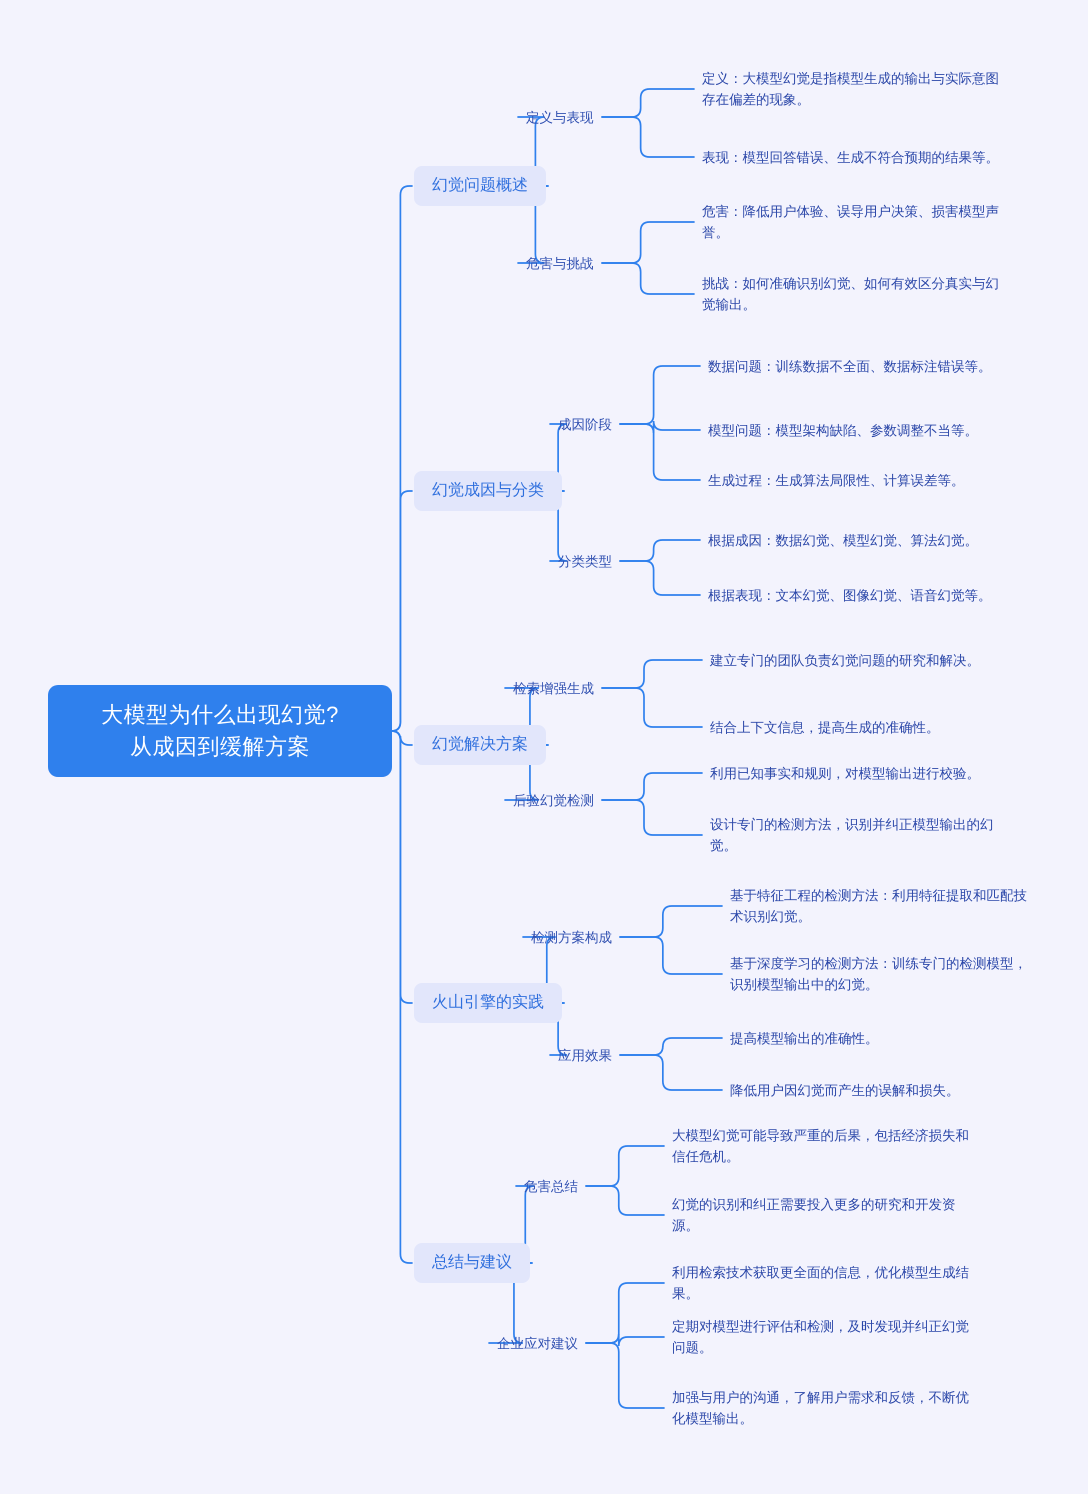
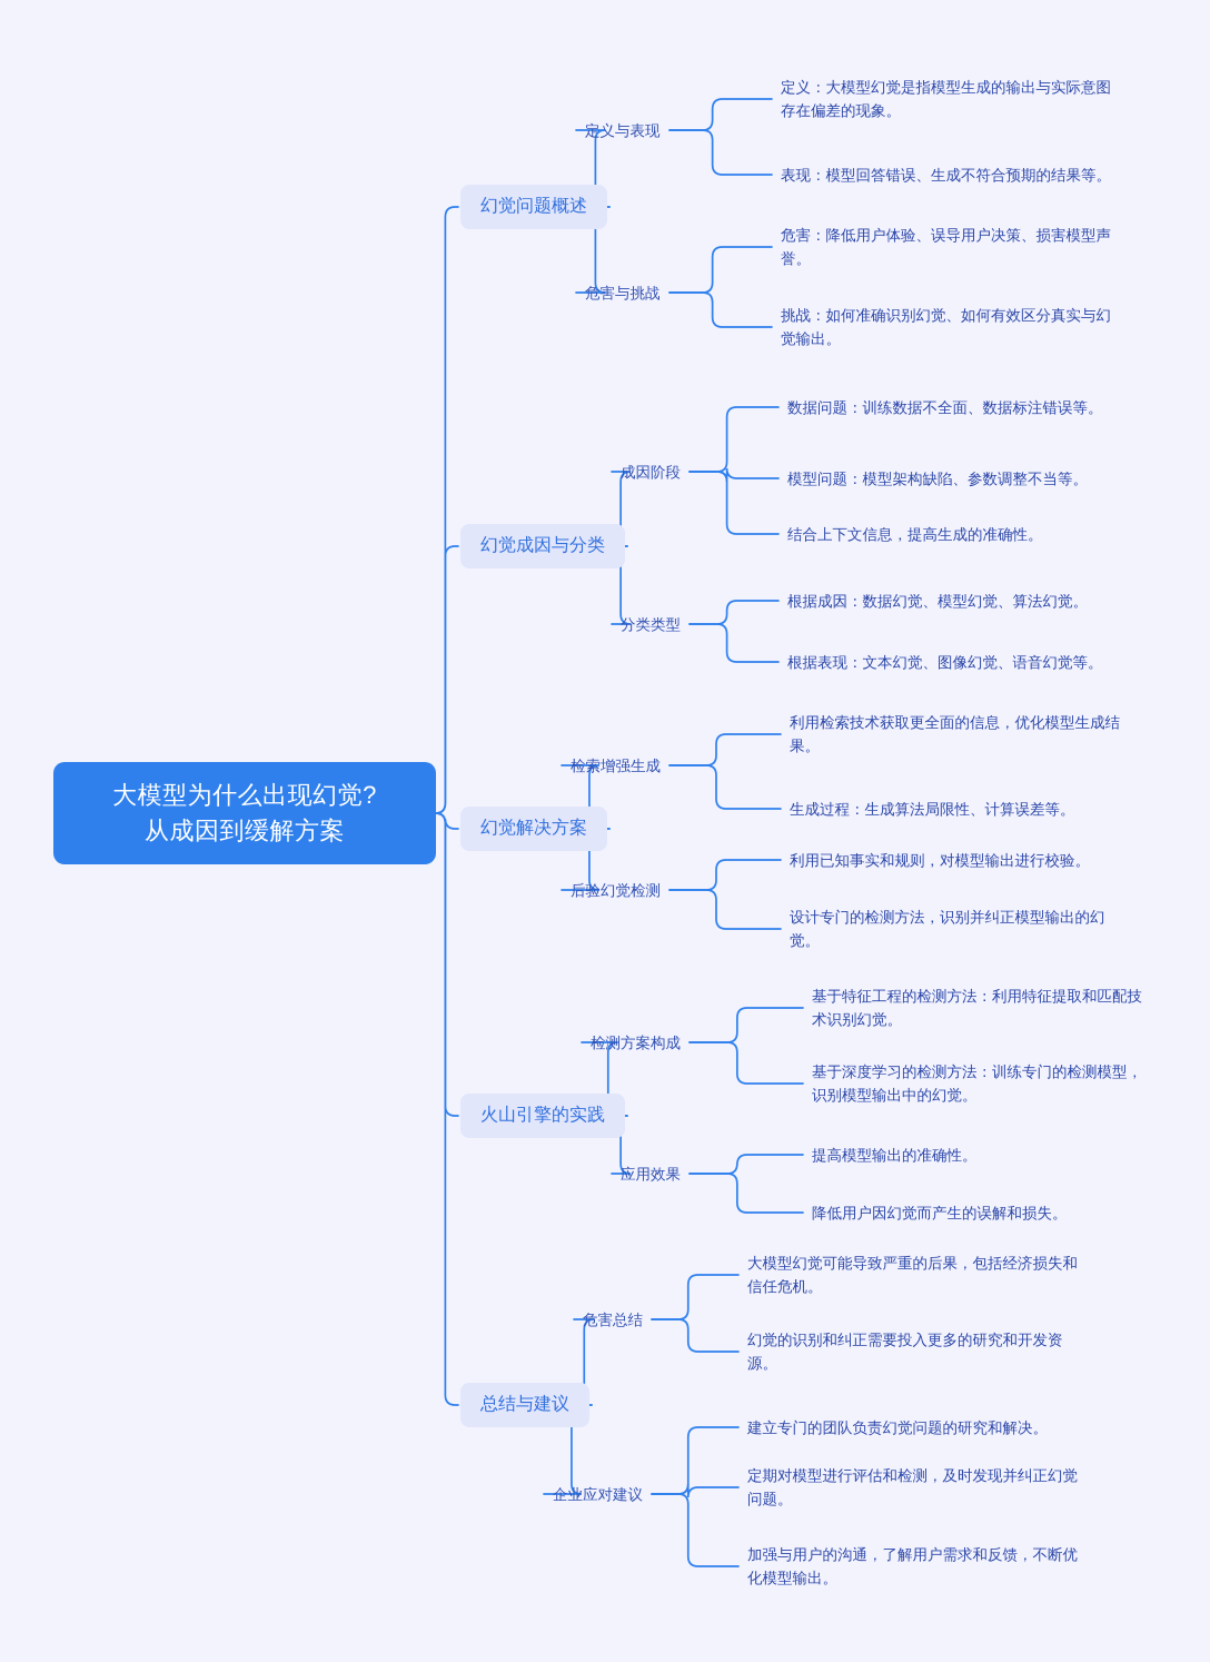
  大模型为什么出现幻觉?
  从成因到缓解方案
  幻觉问题概述
  定义与表现
  定义：大模型幻觉是指模型生成的输出与实际意图存在偏差的现象。
  表现：模型回答错误、生成不符合预期的结果等。
  危害与挑战
  危害：降低用户体验、误导用户决策、损害模型声誉。
  挑战：如何准确识别幻觉、如何有效区分真实与幻觉输出。
  幻觉成因与分类
  成因阶段
  数据问题：训练数据不全面、数据标注错误等。
  模型问题：模型架构缺陷、参数调整不当等。
- 生成过程：生成算法局限性、计算误差等。
+ 结合上下文信息，提高生成的准确性。
  分类类型
  根据成因：数据幻觉、模型幻觉、算法幻觉。
  根据表现：文本幻觉、图像幻觉、语音幻觉等。
  幻觉解决方案
  检索增强生成
- 建立专门的团队负责幻觉问题的研究和解决。
+ 利用检索技术获取更全面的信息，优化模型生成结果。
- 结合上下文信息，提高生成的准确性。
+ 生成过程：生成算法局限性、计算误差等。
  后验幻觉检测
  利用已知事实和规则，对模型输出进行校验。
  设计专门的检测方法，识别并纠正模型输出的幻觉。
  火山引擎的实践
  检测方案构成
  基于特征工程的检测方法：利用特征提取和匹配技术识别幻觉。
  基于深度学习的检测方法：训练专门的检测模型，识别模型输出中的幻觉。
  应用效果
  提高模型输出的准确性。
  降低用户因幻觉而产生的误解和损失。
  总结与建议
  危害总结
  大模型幻觉可能导致严重的后果，包括经济损失和信任危机。
  幻觉的识别和纠正需要投入更多的研究和开发资源。
  企业应对建议
- 利用检索技术获取更全面的信息，优化模型生成结果。
+ 建立专门的团队负责幻觉问题的研究和解决。
  定期对模型进行评估和检测，及时发现并纠正幻觉问题。
  加强与用户的沟通，了解用户需求和反馈，不断优化模型输出。
